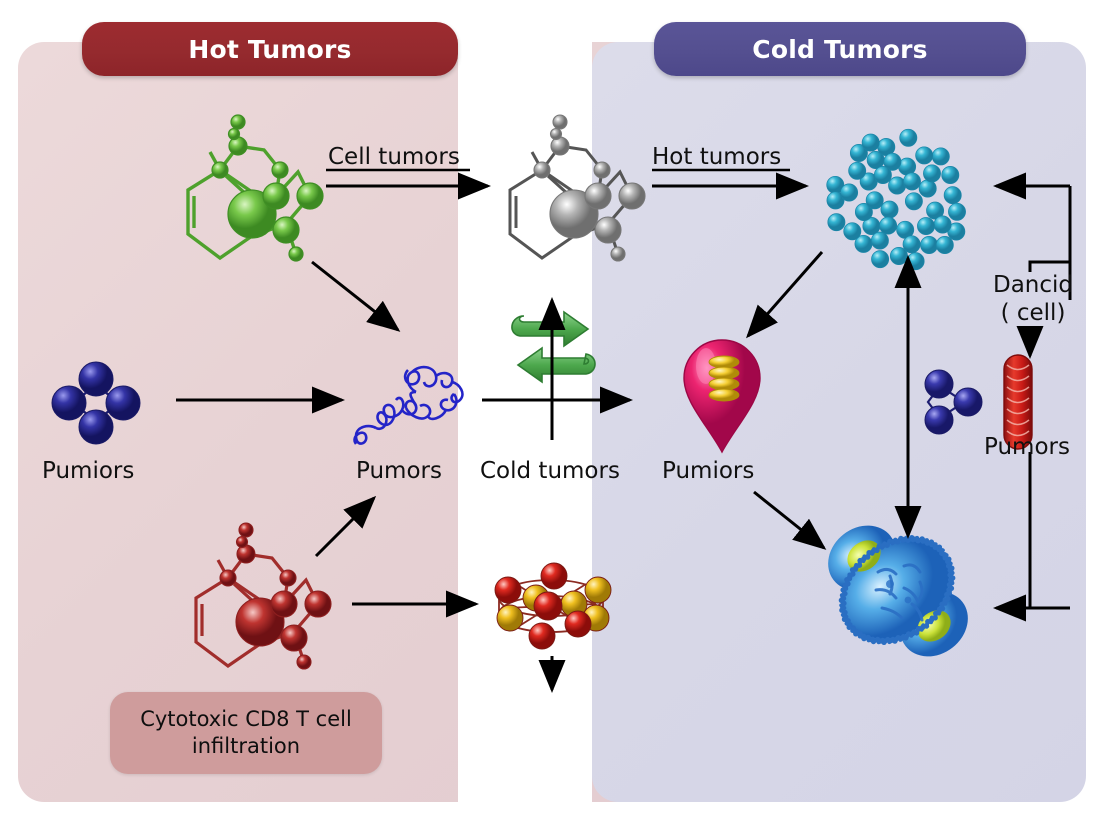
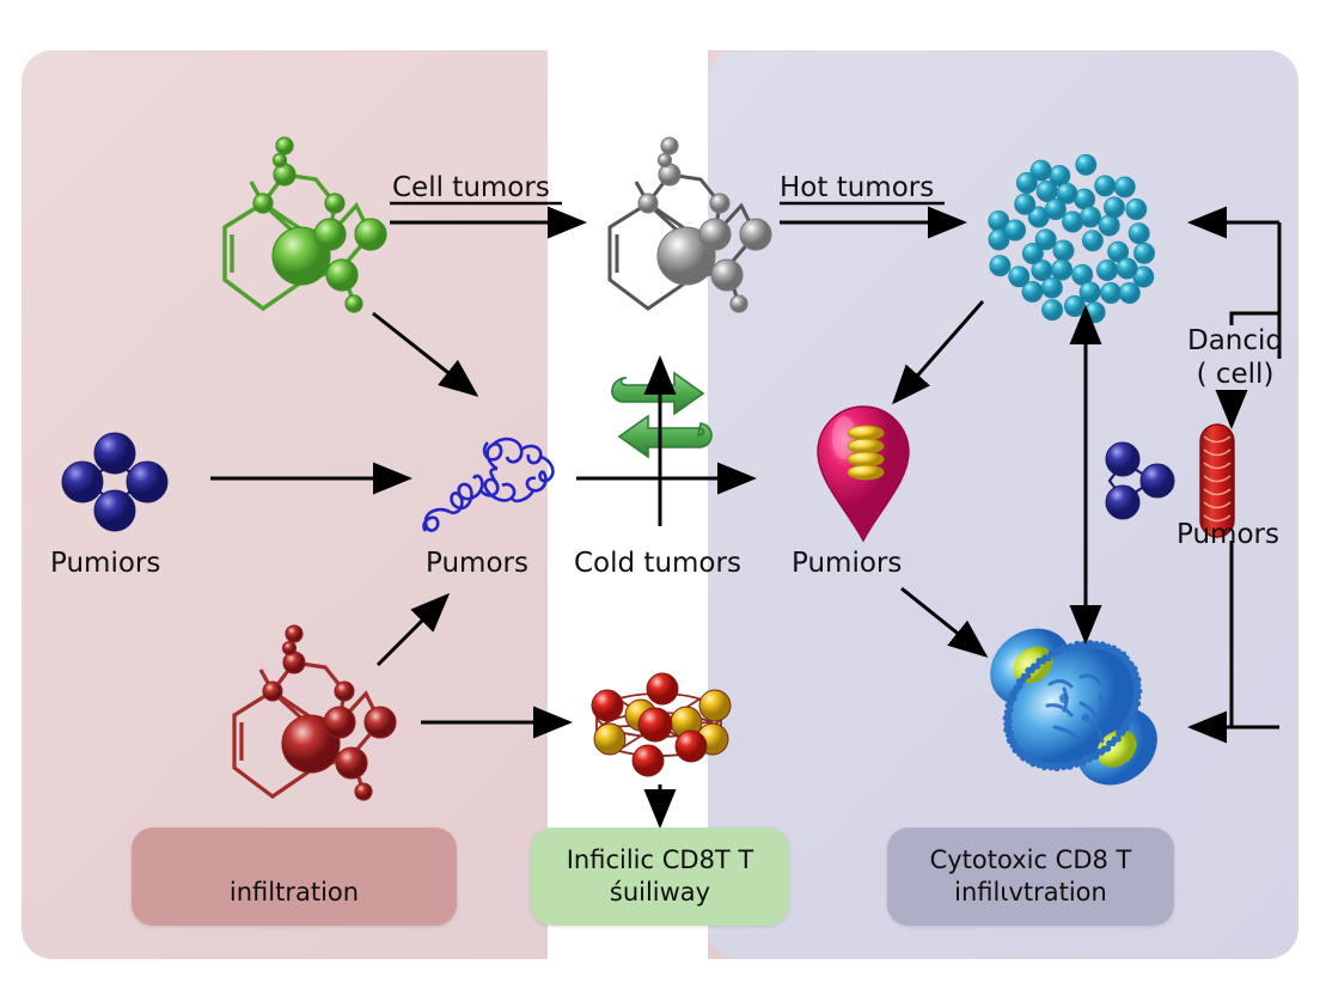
- Hot Tumors
- Cold Tumors
  Cell tumors
  Hot tumors
  Pumiors
  Pumors
  Cold tumors
  Pumiors
  Pumors
  Dancid
  ( cell)
- Cytotoxic CD8 T cell
  infiltration
+ Inficilic CD8T T
+ śuiliway
+ Cytotoxic CD8 T
+ infilɩvtration
